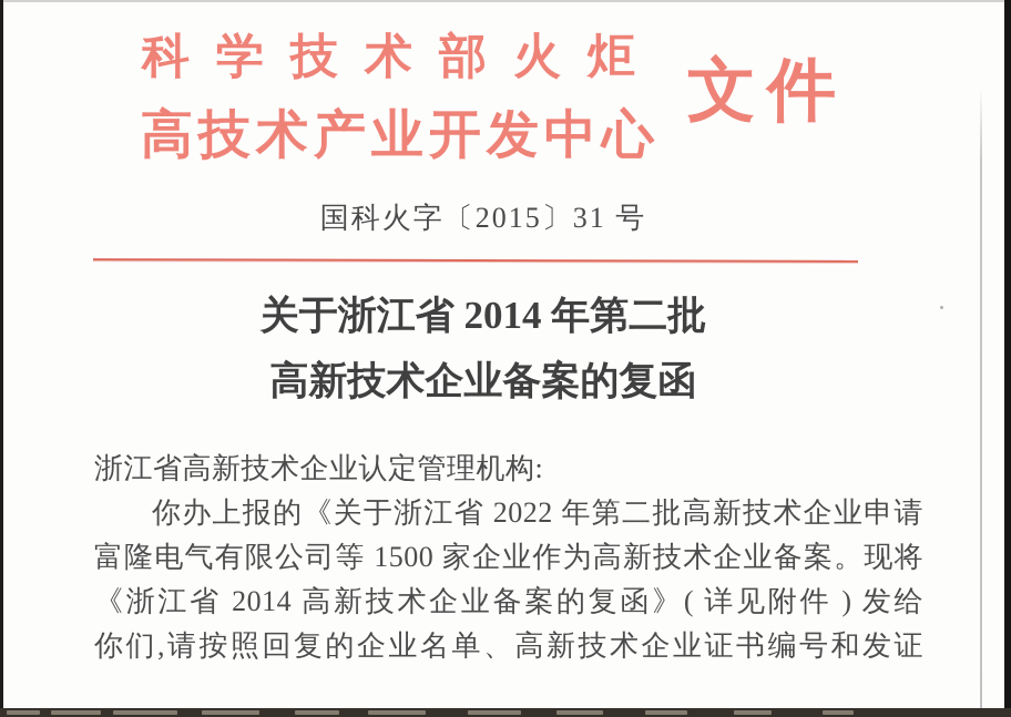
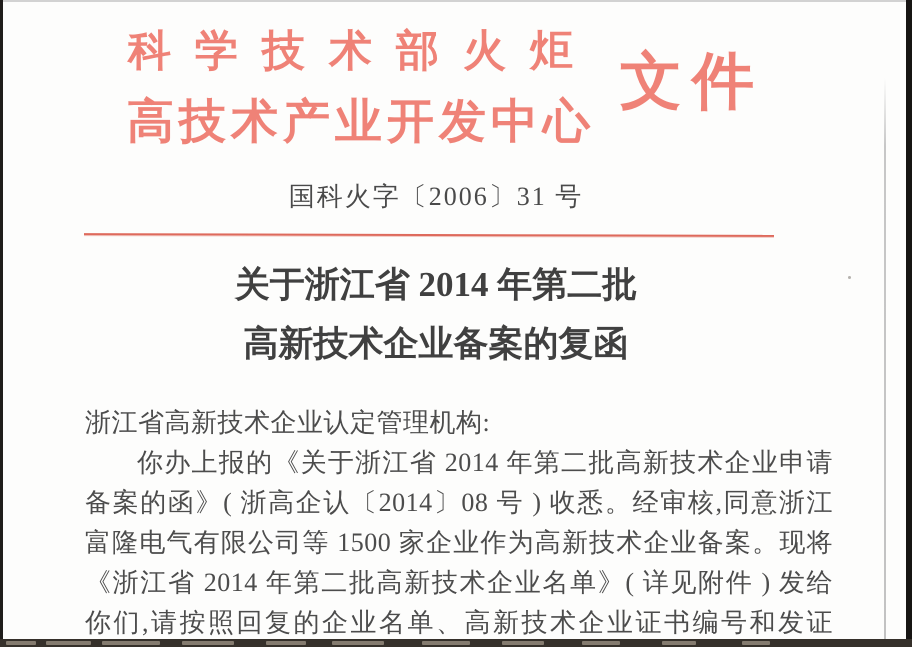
  科学技术部火炬
  高技术产业开发中心
  文件
- 国科火字〔2015〕31 号
+ 国科火字〔2006〕31 号
  关于浙江省 2014 年第二批
  高新技术企业备案的复函
  浙江省高新技术企业认定管理机构:
- 你办上报的《关于浙江省 2022 年第二批高新技术企业申请
+ 你办上报的《关于浙江省 2014 年第二批高新技术企业申请
+ 备案的函》( 浙高企认〔2014〕08 号 ) 收悉。经审核,同意浙江
  富隆电气有限公司等 1500 家企业作为高新技术企业备案。现将
- 《浙江省 2014 高新技术企业备案的复函》( 详见附件 ) 发给
+ 《浙江省 2014 年第二批高新技术企业名单》( 详见附件 ) 发给
  你们,请按照回复的企业名单、高新技术企业证书编号和发证
